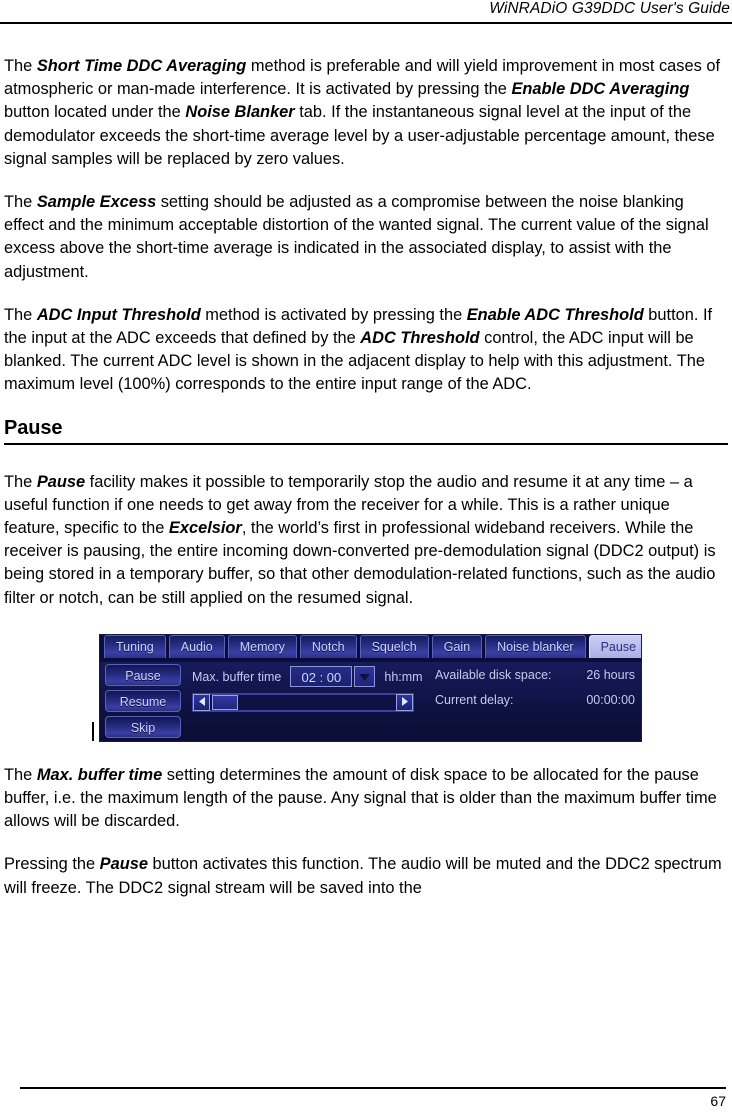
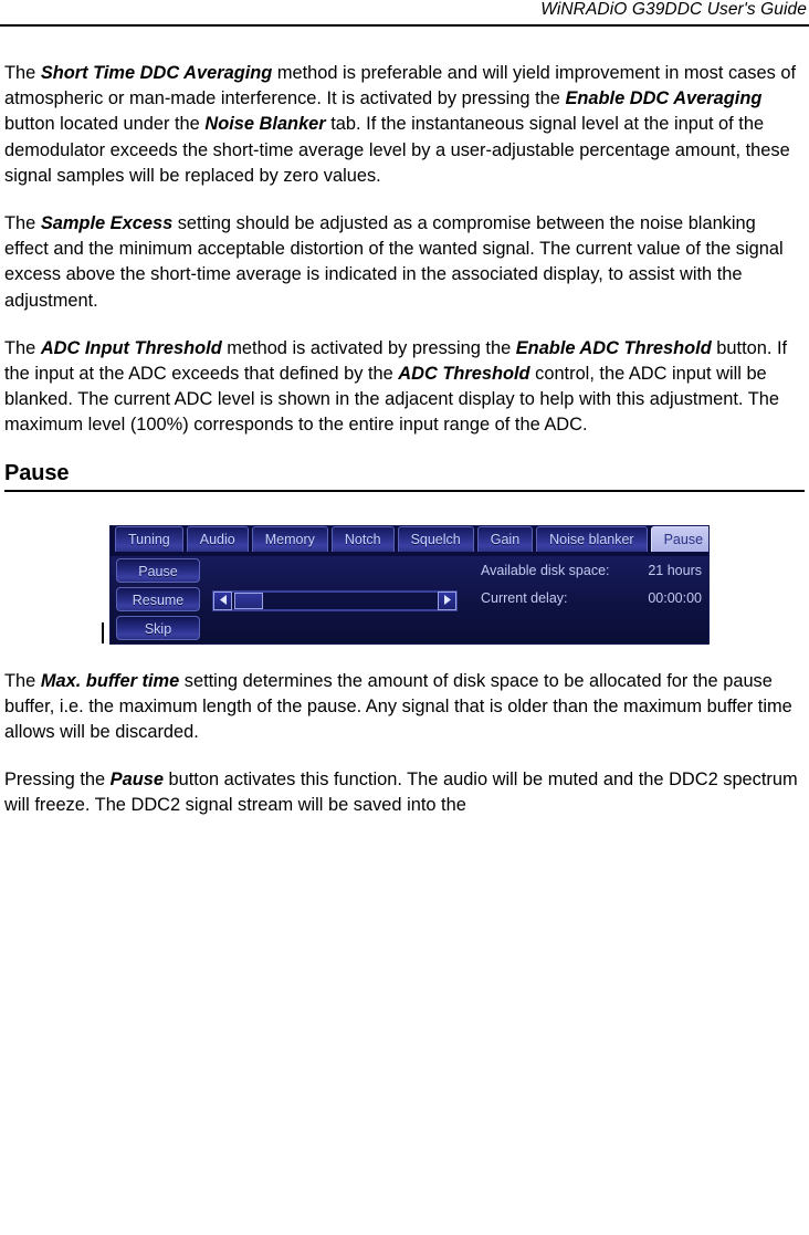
  WiNRADiO G39DDC User's Guide
  The Short Time DDC Averaging method is preferable and will yield improvement in most cases of atmospheric or man-made interference. It is activated by pressing the Enable DDC Averaging button located under the Noise Blanker tab. If the instantaneous signal level at the input of the demodulator exceeds the short-time average level by a user-adjustable percentage amount, these signal samples will be replaced by zero values.
  The Sample Excess setting should be adjusted as a compromise between the noise blanking effect and the minimum acceptable distortion of the wanted signal. The current value of the signal excess above the short-time average is indicated in the associated display, to assist with the adjustment.
  The ADC Input Threshold method is activated by pressing the Enable ADC Threshold button. If the input at the ADC exceeds that defined by the ADC Threshold control, the ADC input will be blanked. The current ADC level is shown in the adjacent display to help with this adjustment. The maximum level (100%) corresponds to the entire input range of the ADC.
  Pause
- The Pause facility makes it possible to temporarily stop the audio and resume it at any time – a useful function if one needs to get away from the receiver for a while. This is a rather unique feature, specific to the Excelsior, the world’s first in professional wideband receivers. While the receiver is pausing, the entire incoming down-converted pre-demodulation signal (DDC2 output) is being stored in a temporary buffer, so that other demodulation-related functions, such as the audio filter or notch, can be still applied on the resumed signal.
  Tuning
  Audio
  Memory
  Notch
  Squelch
  Gain
  Noise blanker
  Pause
  Pause
  Resume
  Skip
- Max. buffer time
- 02 : 00
- hh:mm
  Available disk space:
- 26 hours
+ 21 hours
  Current delay:
  00:00:00
  The Max. buffer time setting determines the amount of disk space to be allocated for the pause buffer, i.e. the maximum length of the pause. Any signal that is older than the maximum buffer time allows will be discarded.
  Pressing the Pause button activates this function. The audio will be muted and the DDC2 spectrum will freeze. The DDC2 signal stream will be saved into the
- 67
